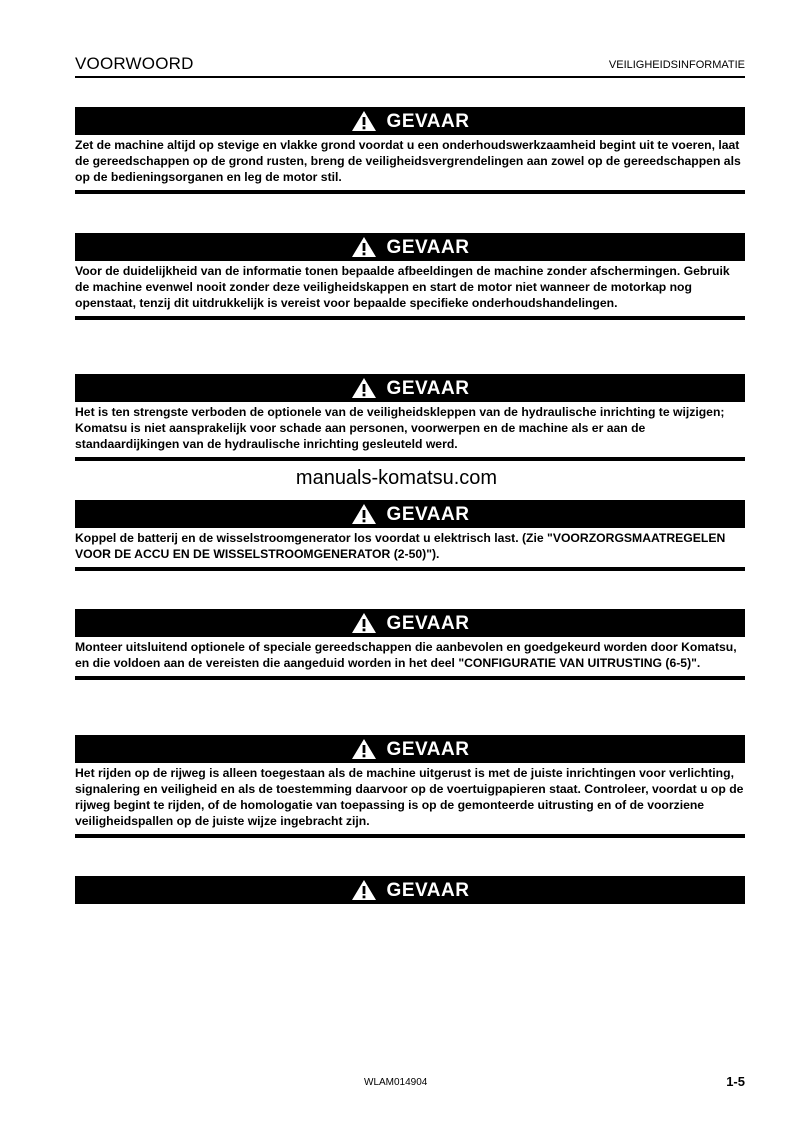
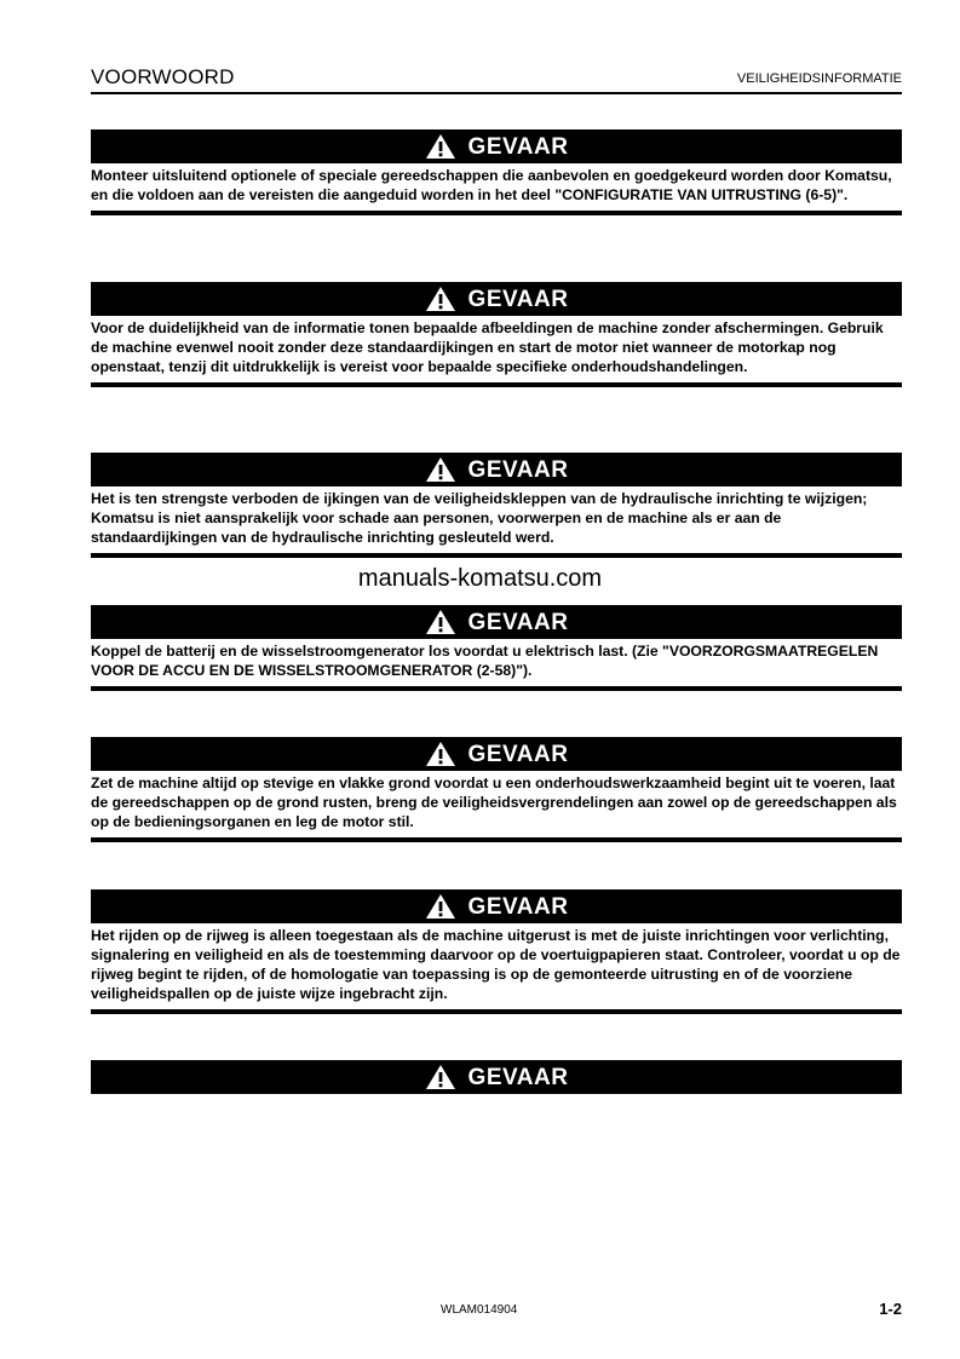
  VOORWOORD
  VEILIGHEIDSINFORMATIE
  GEVAAR
- Zet de machine altijd op stevige en vlakke grond voordat u een onderhoudswerkzaamheid begint uit te voeren, laat de gereedschappen op de grond rusten, breng de veiligheidsvergrendelingen aan zowel op de gereedschappen als op de bedieningsorganen en leg de motor stil.
+ Monteer uitsluitend optionele of speciale gereedschappen die aanbevolen en goedgekeurd worden door Komatsu, en die voldoen aan de vereisten die aangeduid worden in het deel "CONFIGURATIE VAN UITRUSTING (6-5)".
  GEVAAR
- Voor de duidelijkheid van de informatie tonen bepaalde afbeeldingen de machine zonder afschermingen. Gebruik de machine evenwel nooit zonder deze veiligheidskappen en start de motor niet wanneer de motorkap nog openstaat, tenzij dit uitdrukkelijk is vereist voor bepaalde specifieke onderhoudshandelingen.
+ Voor de duidelijkheid van de informatie tonen bepaalde afbeeldingen de machine zonder afschermingen. Gebruik de machine evenwel nooit zonder deze standaardijkingen en start de motor niet wanneer de motorkap nog openstaat, tenzij dit uitdrukkelijk is vereist voor bepaalde specifieke onderhoudshandelingen.
  GEVAAR
- Het is ten strengste verboden de optionele van de veiligheidskleppen van de hydraulische inrichting te wijzigen; Komatsu is niet aansprakelijk voor schade aan personen, voorwerpen en de machine als er aan de standaardijkingen van de hydraulische inrichting gesleuteld werd.
+ Het is ten strengste verboden de ijkingen van de veiligheidskleppen van de hydraulische inrichting te wijzigen; Komatsu is niet aansprakelijk voor schade aan personen, voorwerpen en de machine als er aan de standaardijkingen van de hydraulische inrichting gesleuteld werd.
  manuals-komatsu.com
  GEVAAR
- Koppel de batterij en de wisselstroomgenerator los voordat u elektrisch last. (Zie "VOORZORGSMAATREGELEN VOOR DE ACCU EN DE WISSELSTROOMGENERATOR (2-50)").
+ Koppel de batterij en de wisselstroomgenerator los voordat u elektrisch last. (Zie "VOORZORGSMAATREGELEN VOOR DE ACCU EN DE WISSELSTROOMGENERATOR (2-58)").
  GEVAAR
- Monteer uitsluitend optionele of speciale gereedschappen die aanbevolen en goedgekeurd worden door Komatsu, en die voldoen aan de vereisten die aangeduid worden in het deel "CONFIGURATIE VAN UITRUSTING (6-5)".
+ Zet de machine altijd op stevige en vlakke grond voordat u een onderhoudswerkzaamheid begint uit te voeren, laat de gereedschappen op de grond rusten, breng de veiligheidsvergrendelingen aan zowel op de gereedschappen als op de bedieningsorganen en leg de motor stil.
  GEVAAR
  Het rijden op de rijweg is alleen toegestaan als de machine uitgerust is met de juiste inrichtingen voor verlichting, signalering en veiligheid en als de toestemming daarvoor op de voertuigpapieren staat. Controleer, voordat u op de rijweg begint te rijden, of de homologatie van toepassing is op de gemonteerde uitrusting en of de voorziene veiligheidspallen op de juiste wijze ingebracht zijn.
  GEVAAR
  WLAM014904
- 1-5
+ 1-2
